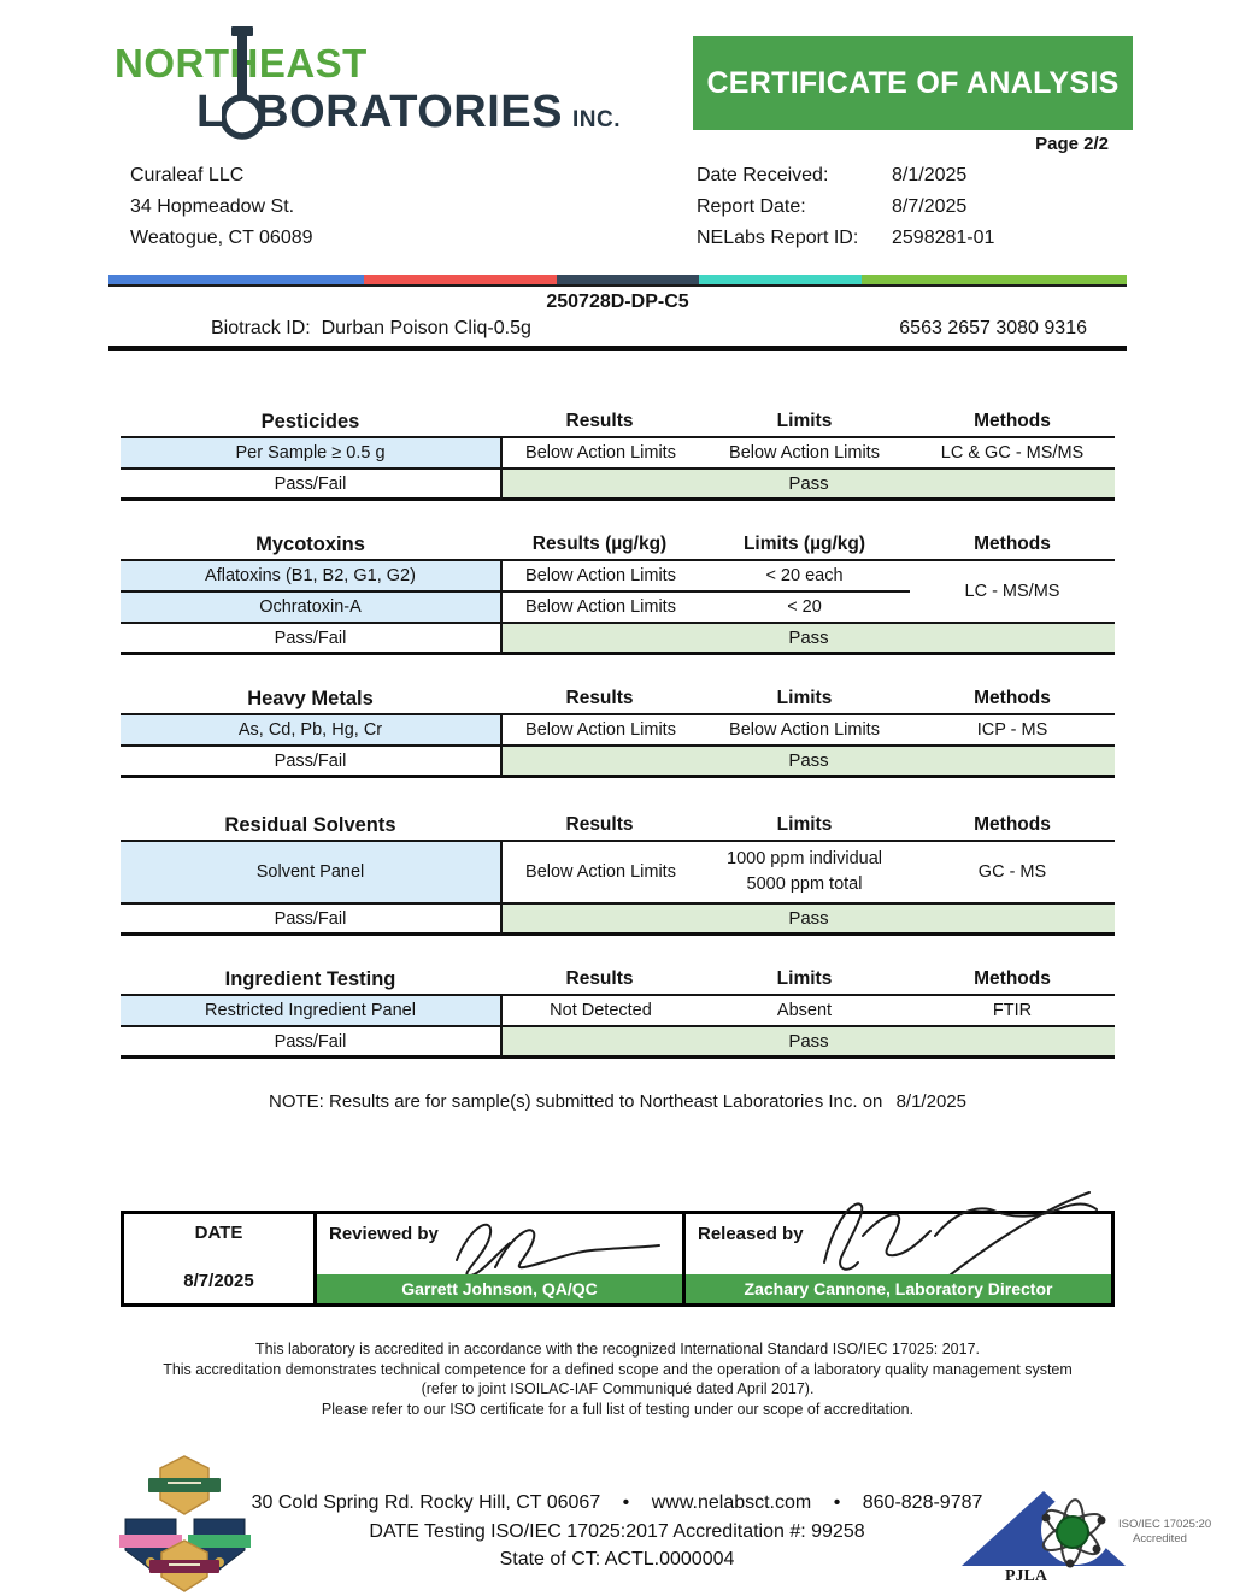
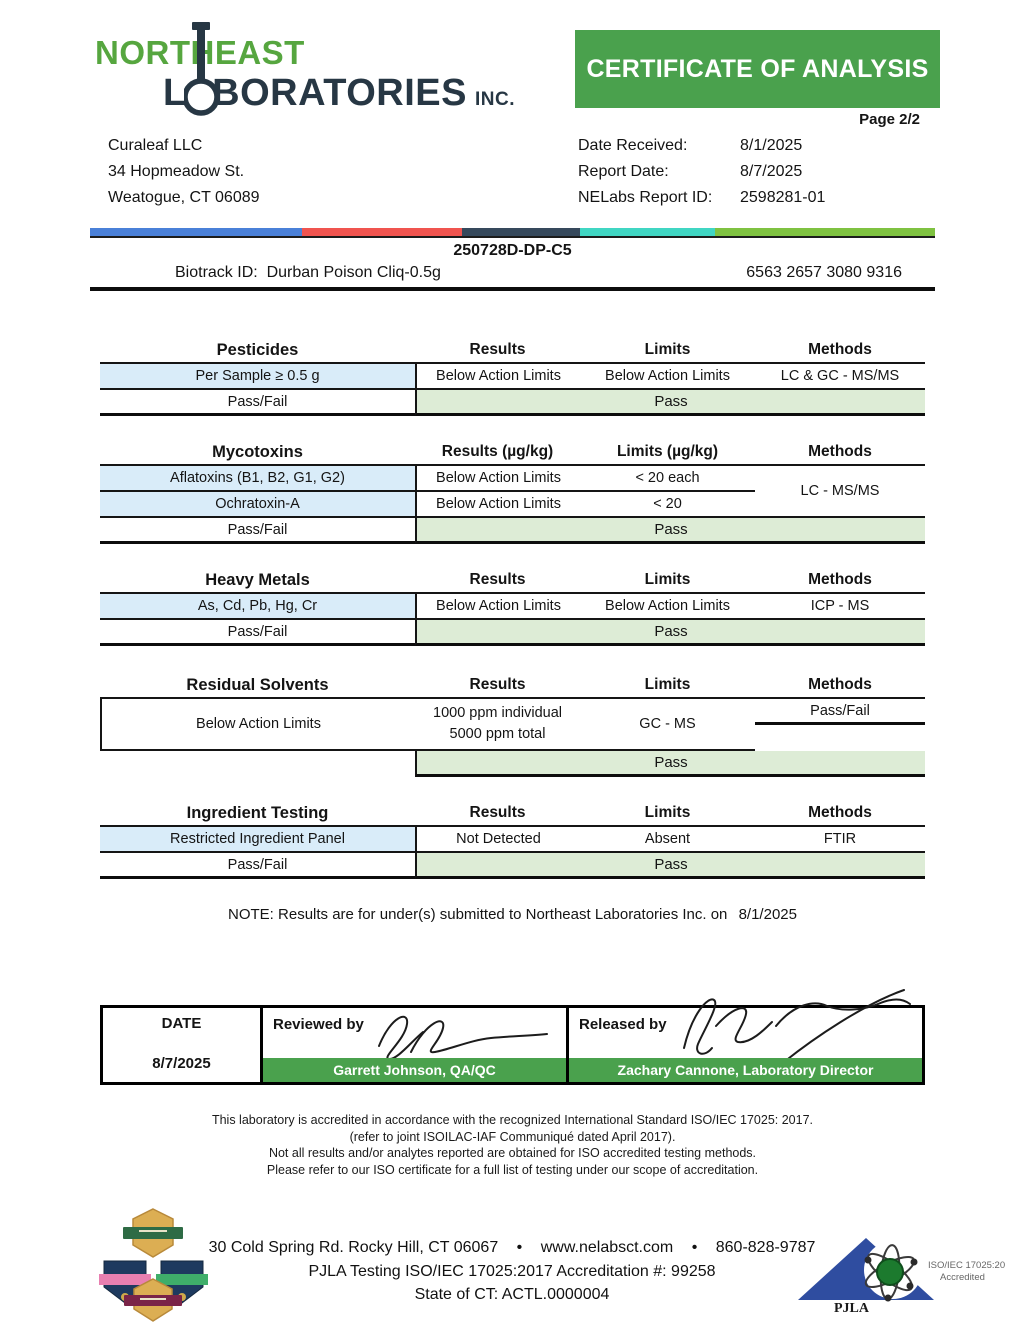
  NORTEAST
  L
  BORATORIES
  INC.
  CERTIFICATE OF ANALYSIS
  Page 2/2
  Curaleaf LLC
  34 Hopmeadow St.
  Weatogue, CT 06089
  Date Received:
  8/1/2025
  Report Date:
  8/7/2025
  NELabs Report ID:
  2598281-01
  250728D-DP-C5
  Biotrack ID: Durban Poison Cliq-0.5g
  6563 2657 3080 9316
  Pesticides
  Results
  Limits
  Methods
  Per Sample ≥ 0.5 g
  Below Action Limits
  Below Action Limits
  LC & GC - MS/MS
  Pass/Fail
  Pass
  Mycotoxins
  Results (µg/kg)
  Limits (µg/kg)
  Methods
  Aflatoxins (B1, B2, G1, G2)
  Below Action Limits
  < 20 each
  LC - MS/MS
  Ochratoxin-A
  Below Action Limits
  < 20
  Pass/Fail
  Pass
  Heavy Metals
  Results
  Limits
  Methods
  As, Cd, Pb, Hg, Cr
  Below Action Limits
  Below Action Limits
  ICP - MS
  Pass/Fail
  Pass
  Residual Solvents
  Results
  Limits
  Methods
- Solvent Panel
  Below Action Limits
  1000 ppm individual
  5000 ppm total
  GC - MS
  Pass/Fail
  Pass
  Ingredient Testing
  Results
  Limits
  Methods
  Restricted Ingredient Panel
  Not Detected
  Absent
  FTIR
  Pass/Fail
  Pass
- NOTE: Results are for sample(s) submitted to Northeast Laboratories Inc. on 8/1/2025
+ NOTE: Results are for under(s) submitted to Northeast Laboratories Inc. on 8/1/2025
  DATE
  8/7/2025
  Reviewed by
  Garrett Johnson, QA/QC
  Released by
  Zachary Cannone, Laboratory Director
  This laboratory is accredited in accordance with the recognized International Standard ISO/IEC 17025: 2017.
- This accreditation demonstrates technical competence for a defined scope and the operation of a laboratory quality management system
  (refer to joint ISOILAC-IAF Communiqué dated April 2017).
+ Not all results and/or analytes reported are obtained for ISO accredited testing methods.
  Please refer to our ISO certificate for a full list of testing under our scope of accreditation.
  30 Cold Spring Rd. Rocky Hill, CT 06067 • www.nelabsct.com • 860-828-9787
- DATE Testing ISO/IEC 17025:2017 Accreditation #: 99258
+ PJLA Testing ISO/IEC 17025:2017 Accreditation #: 99258
  State of CT: ACTL.0000004
  PJLA
  ISO/IEC 17025:20
  Accredited
